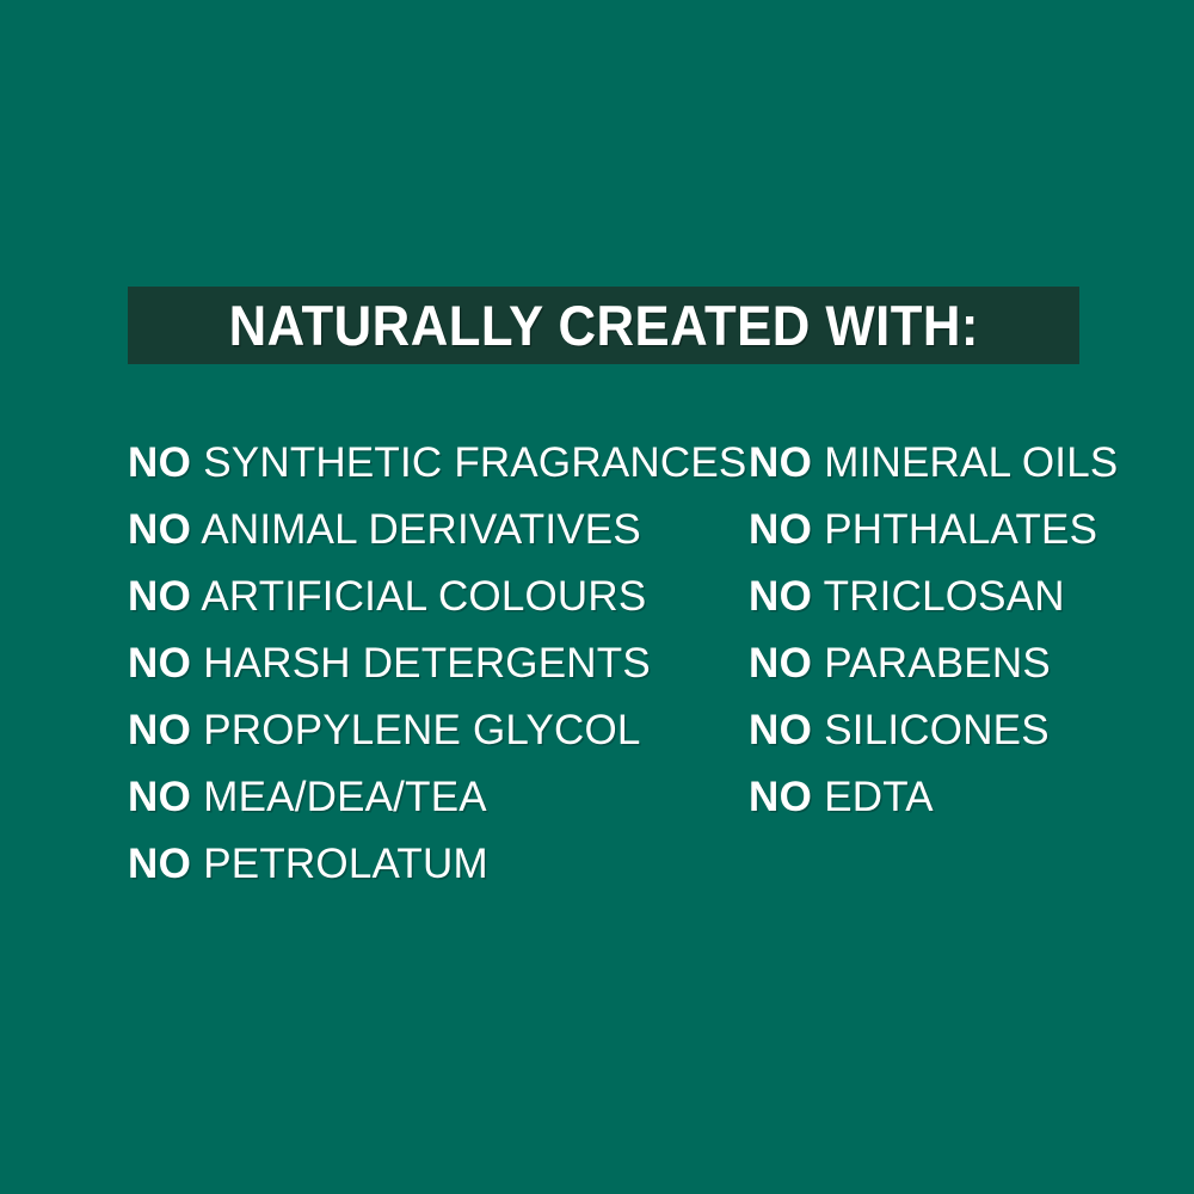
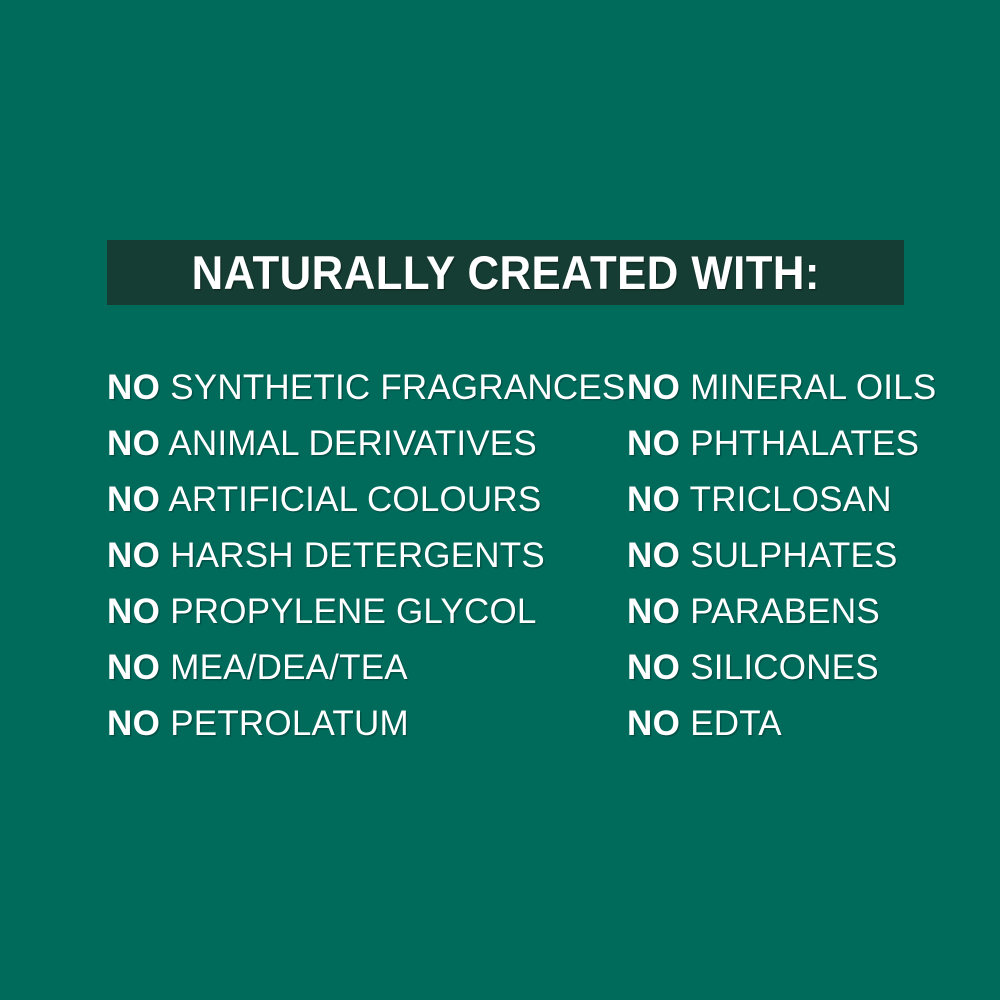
  NATURALLY CREATED WITH:
  NO SYNTHETIC FRAGRANCES
  NO ANIMAL DERIVATIVES
  NO ARTIFICIAL COLOURS
  NO HARSH DETERGENTS
  NO PROPYLENE GLYCOL
  NO MEA/DEA/TEA
  NO PETROLATUM
  NO MINERAL OILS
  NO PHTHALATES
  NO TRICLOSAN
+ NO SULPHATES
  NO PARABENS
  NO SILICONES
  NO EDTA
